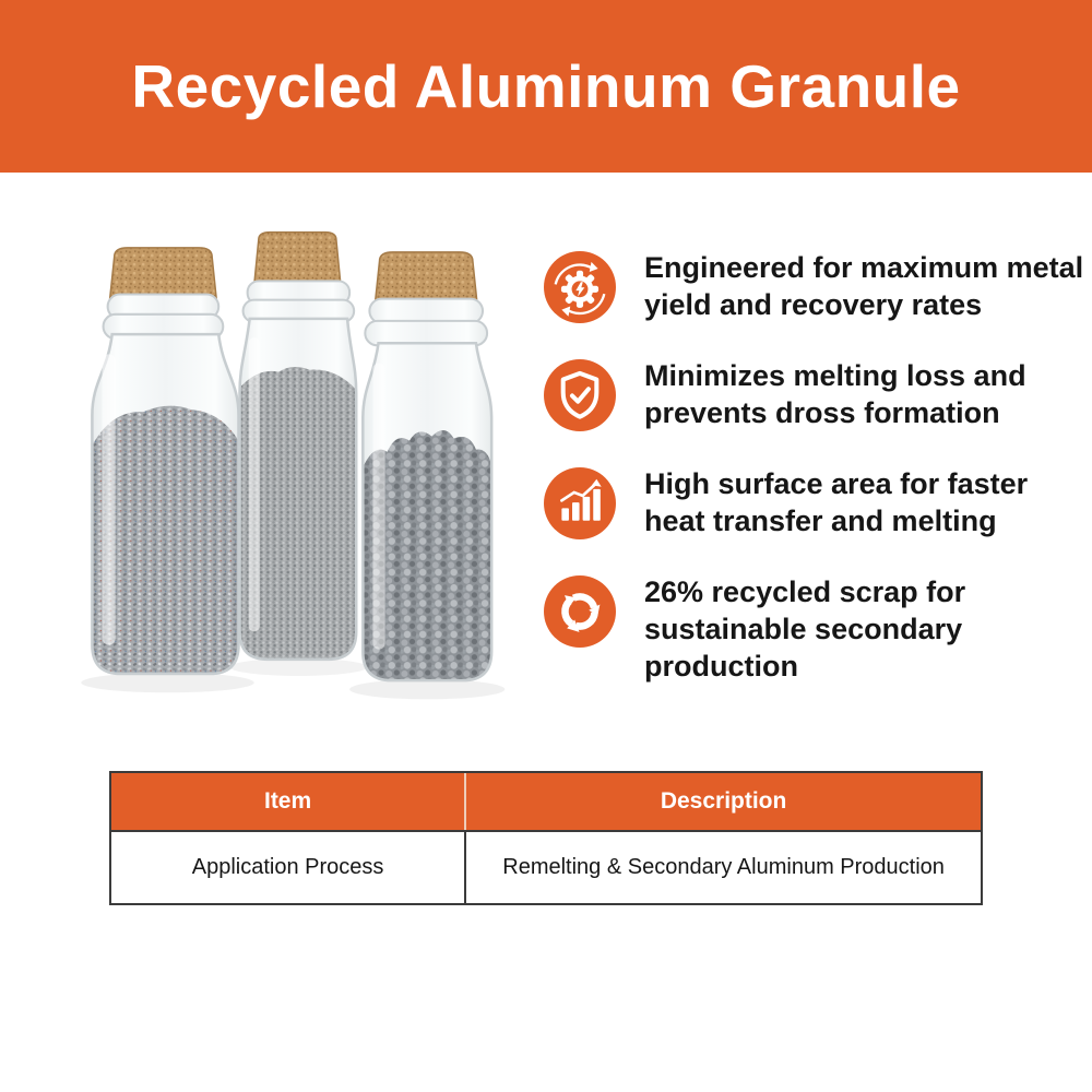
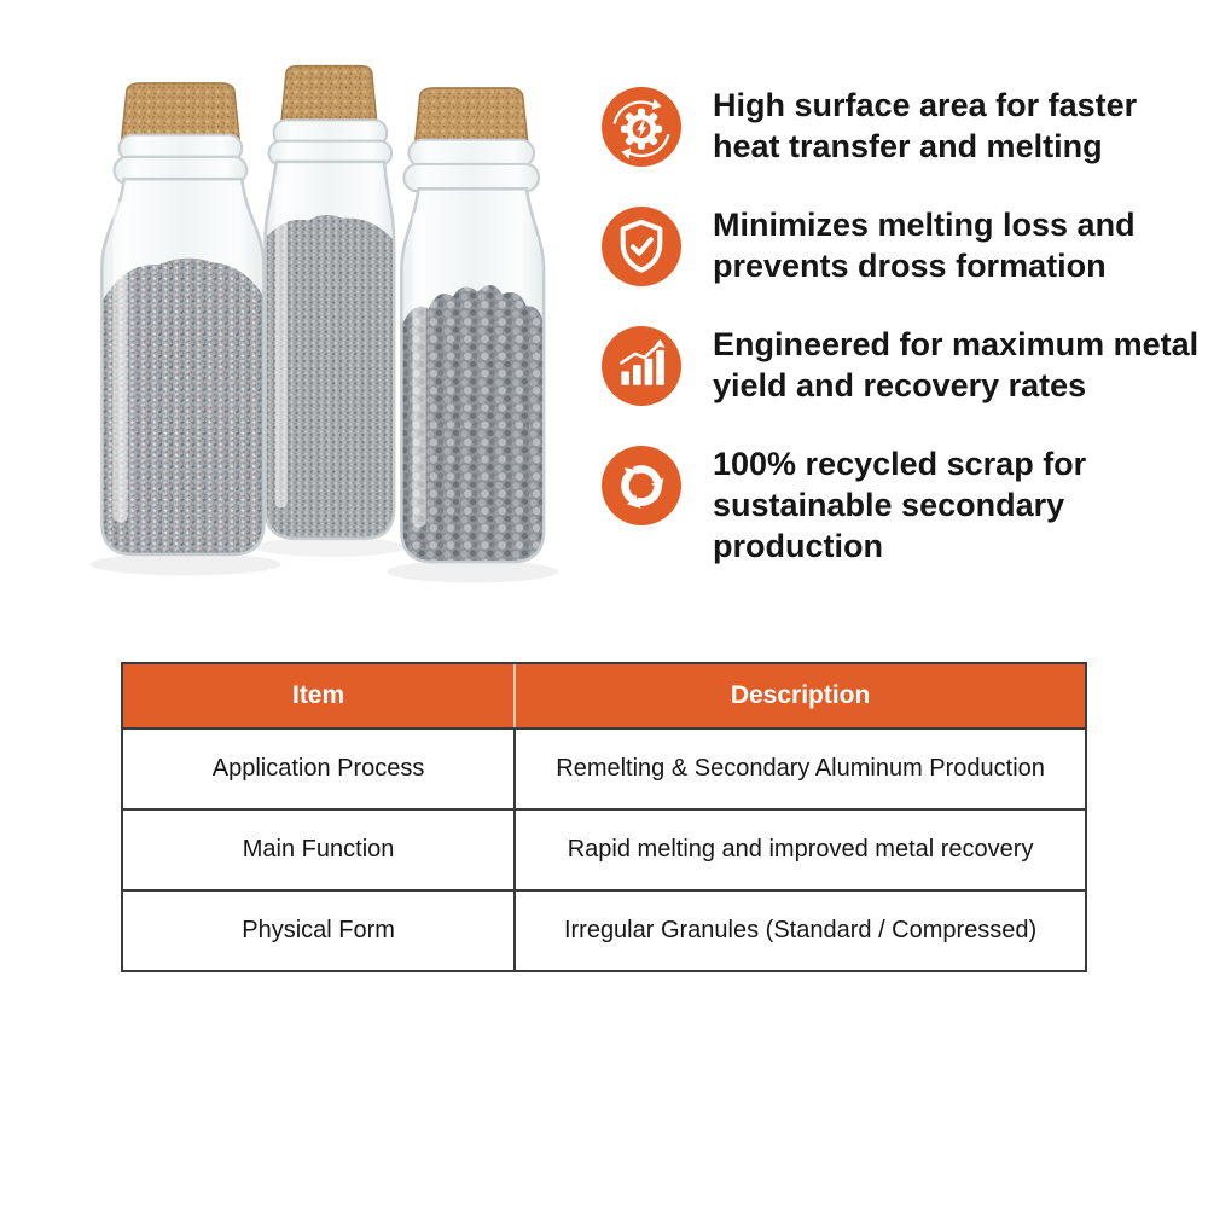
- Recycled Aluminum Granule
- Engineered for maximum metal yield and recovery rates
+ High surface area for faster heat transfer and melting
  Minimizes melting loss and prevents dross formation
- High surface area for faster heat transfer and melting
+ Engineered for maximum metal yield and recovery rates
- 26% recycled scrap for sustainable secondary production
+ 100% recycled scrap for sustainable secondary production
  Item	Description
  Application Process	Remelting & Secondary Aluminum Production
+ Main Function	Rapid melting and improved metal recovery
+ Physical Form	Irregular Granules (Standard / Compressed)
